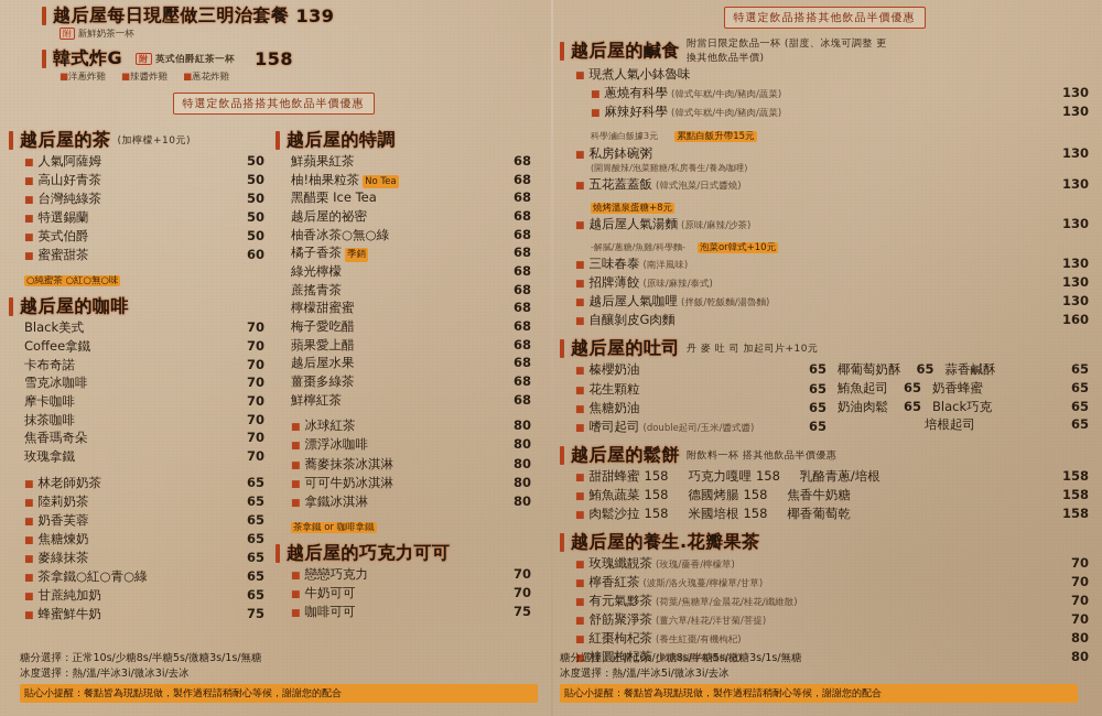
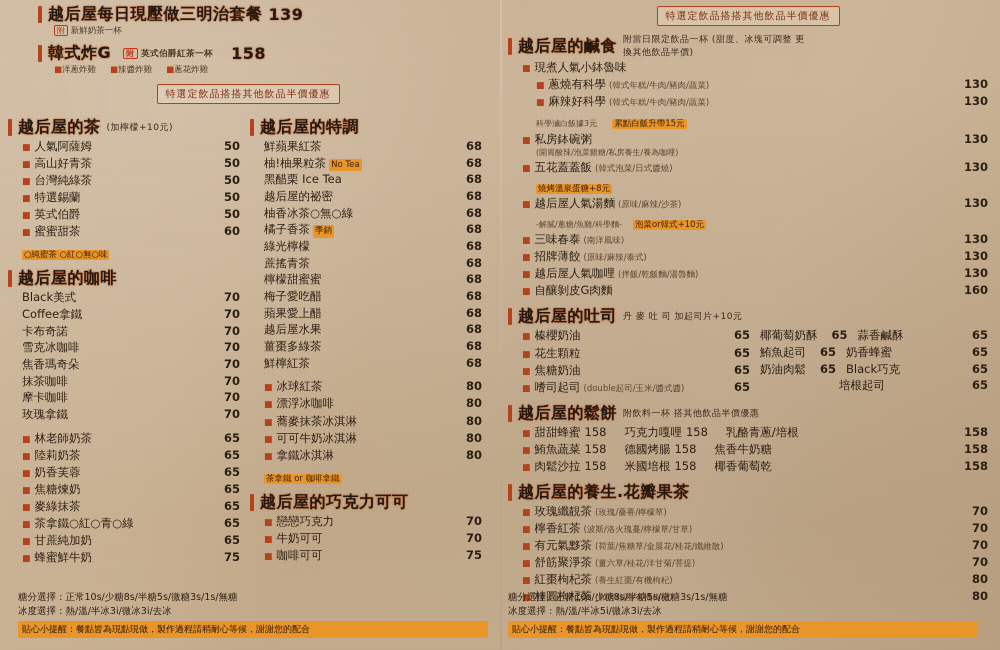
  越后屋每日現壓做三明治套餐
  139
  附 新鮮奶茶一杯
  韓式炸G
  附 英式伯爵紅茶一杯
  158
  ■洋蔥炸雞
  ■辣醬炸雞
  ■蔥花炸雞
  特選定飲品搭搭其他飲品半價優惠
  越后屋的茶
  (加檸檬+10元)
  ■
  人氣阿薩姆
  50
  ■
  高山好青茶
  50
  ■
  台灣純綠茶
  50
  ■
  特選錫蘭
  50
  ■
  英式伯爵
  50
  ■
  蜜蜜甜茶
  60
  ○純蜜茶 ○紅○無○味
  越后屋的咖啡
  Black美式
  70
  Coffee拿鐵
  70
  卡布奇諾
  70
  雪克冰咖啡
  70
- 摩卡咖啡
+ 焦香瑪奇朵
  70
  抹茶咖啡
  70
- 焦香瑪奇朵
+ 摩卡咖啡
  70
  玫瑰拿鐵
  70
  ■
  林老師奶茶
  65
  ■
  陸莉奶茶
  65
  ■
  奶香芙蓉
  65
  ■
  焦糖煉奶
  65
  ■
  麥綠抹茶
  65
  ■
  茶拿鐵○紅○青○綠
  65
  ■
  甘蔗純加奶
  65
  ■
  蜂蜜鮮牛奶
  75
  越后屋的特調
  鮮蘋果紅茶
  68
  柚!柚果粒茶
  No Tea
  68
  黑醋栗 Ice Tea
  68
  越后屋的祕密
  68
  柚香冰茶○無○綠
  68
  橘子香茶
  季銷
  68
  綠光檸檬
  68
  蔗搖青茶
  68
  檸檬甜蜜蜜
  68
  梅子愛吃醋
  68
  蘋果愛上醋
  68
  越后屋水果
  68
  薑棗多綠茶
  68
  鮮檸紅茶
  68
  ■
  冰球紅茶
  80
  ■
  漂浮冰咖啡
  80
  ■
  蕎麥抹茶冰淇淋
  80
  ■
  可可牛奶冰淇淋
  80
  ■
  拿鐵冰淇淋
  80
  茶拿鐵 or 咖啡拿鐵
  越后屋的巧克力可可
  ■
  戀戀巧克力
  70
  ■
  牛奶可可
  70
  ■
  咖啡可可
  75
  糖分選擇：正常10s/少糖8s/半糖5s/微糖3s/1s/無糖
  冰度選擇：熱/溫/半冰3i/微冰3i/去冰
  貼心小提醒：餐點皆為現點現做，製作過程請稍耐心等候，謝謝您的配合
  特選定飲品搭搭其他飲品半價優惠
  越后屋的鹹食
  附當日限定飲品一杯 (甜度、冰塊可調整 更換其他飲品半價)
  ■
  現煮人氣小鉢魯味
  ■
  蔥燒有科學
  (韓式年糕/牛肉/豬肉/蔬菜)
  130
  ■
  麻辣好科學
  (韓式年糕/牛肉/豬肉/蔬菜)
  130
  科學滷白飯據3元 累點白飯升帶15元
  ■
  私房鉢碗粥
  130
  (開胃酸辣/泡菜雞糖/私房養生/養為咖哩)
  ■
  五花蓋蓋飯
  (韓式泡菜/日式醬燒)
  130
  燒烤溫泉蛋糖+8元
  ■
  越后屋人氣湯麵
  (原味/麻辣/沙茶)
  130
  -解膩/蔥糖/魚雞/科學麵- 泡菜or韓式+10元
  ■
  三味春泰
  (南洋風味)
  130
  ■
  招牌薄餃
  (原味/麻辣/泰式)
  130
  ■
  越后屋人氣咖哩
  (拌飯/乾飯麵/湯魯麵)
  130
  ■
  自釀剝皮G肉麵
  160
  越后屋的吐司
  丹 麥 吐 司 加起司片+10元
  ■
  榛櫻奶油
  65
  ■
  花生顆粒
  65
  ■
  焦糖奶油
  65
  ■
  嗜司起司
  (double起司/玉米/醬式醬)
  65
  椰葡萄奶酥
  65
  蒜香鹹酥
  65
  鮪魚起司
  65
  奶香蜂蜜
  65
  奶油肉鬆
  65
  Black巧克
  65
  培根起司
  65
  越后屋的鬆餅
  附飲料一杯 搭其他飲品半價優惠
  ■
  甜甜蜂蜜
  158
  巧克力嘎哩
  158
  乳酪青蔥/培根
  158
  ■
  鮪魚蔬菜
  158
  德國烤腸
  158
  焦香牛奶糖
  158
  ■
  肉鬆沙拉
  158
  米國培根
  158
  椰香葡萄乾
  158
  越后屋的養生.花瓣果茶
  ■
  玫瑰纖靚茶
  (玫瑰/薔香/檸檬草)
  70
  ■
  檸香紅茶
  (波斯/洛火瑰蔓/檸檬草/甘草)
  70
  ■
  有元氣黟茶
  (荷葉/焦糖草/金晨花/桂花/纖維散)
  70
  ■
  舒筋聚淨茶
  (薑六草/桂花/洋甘菊/菩提)
  70
  ■
  紅棗枸杞茶
  (養生紅棗/有機枸杞)
  80
  ■
  桂圓枸杞茶
  (私房桂圓/有機枸杞)
  80
  糖分選擇：正常10s/少糖8s/半糖5s/微糖3s/1s/無糖
  冰度選擇：熱/溫/半冰5i/微冰3i/去冰
  貼心小提醒：餐點皆為現點現做，製作過程請稍耐心等候，謝謝您的配合
